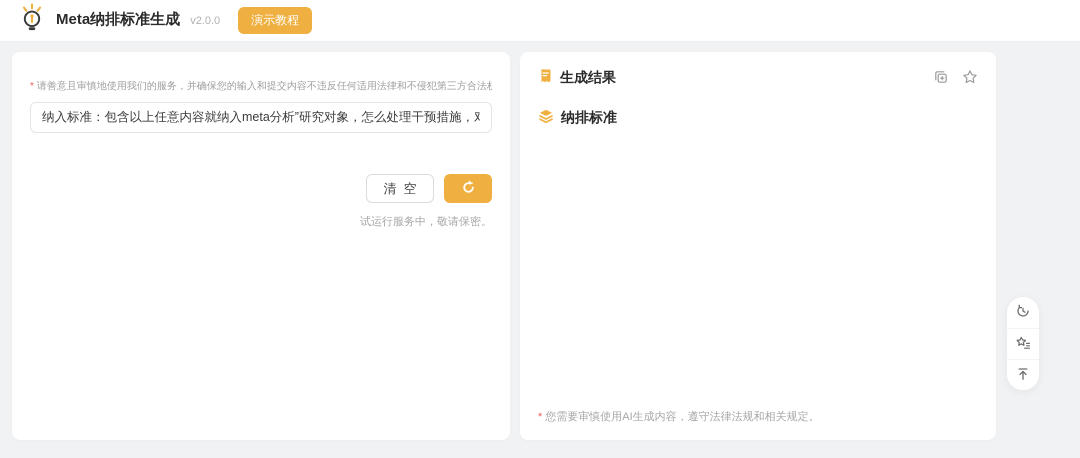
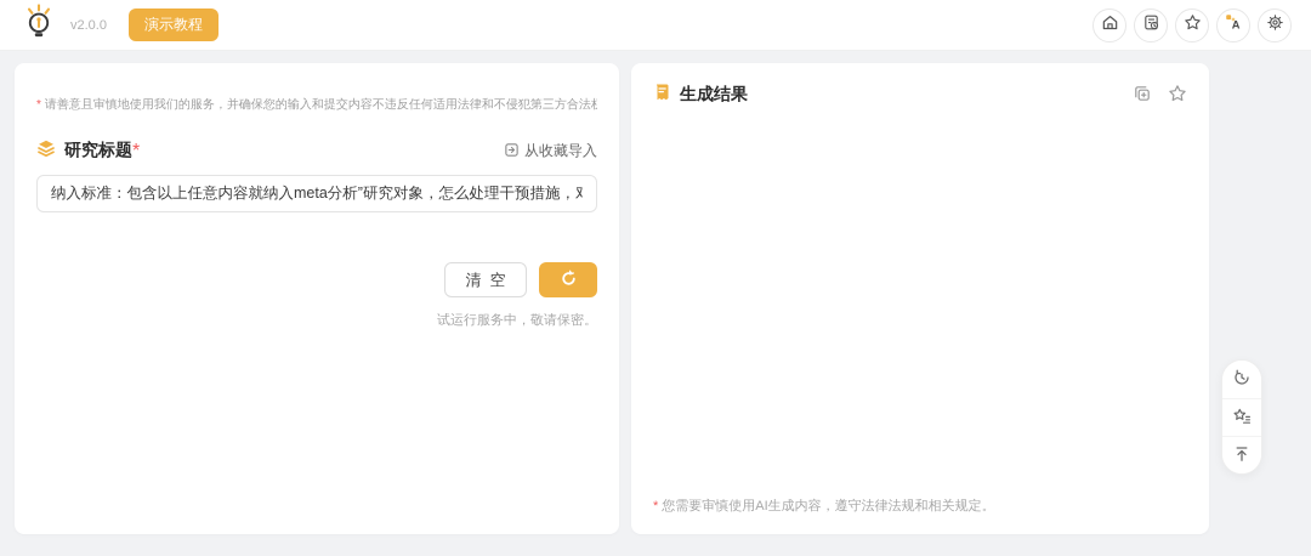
- Meta纳排标准生成
  v2.0.0
  演示教程
+ A
  * 请善意且审慎地使用我们的服务，并确保您的输入和提交内容不违反任何适用法律和不侵犯第三方合法权
+ 研究标题
+ *
+ 从收藏导入
  纳入标准：包含以上任意内容就纳入meta分析”研究对象，怎么处理干预措施，
  清空
  试运行服务中，敬请保密。
  生成结果
- 纳排标准
  * 您需要审慎使用AI生成内容，遵守法律法规和相关规定。
